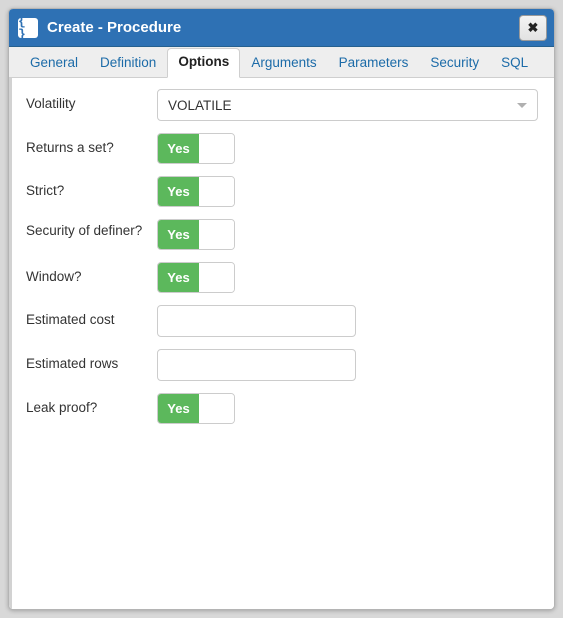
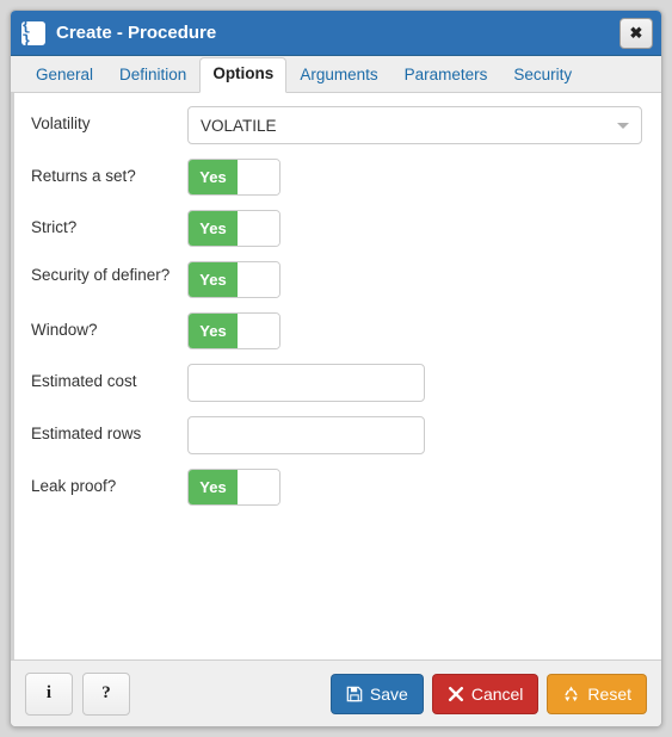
  { }
  Create - Procedure
  ✖
  General
  Definition
  Options
  Arguments
  Parameters
  Security
- SQL
  Volatility
  VOLATILE
  Returns a set?
  Yes
  Strict?
  Yes
  Security of definer?
  Yes
  Window?
  Yes
  Estimated cost
  Estimated rows
  Leak proof?
  Yes
+ i
+ ?
+ Save
+ Cancel
+ Reset
